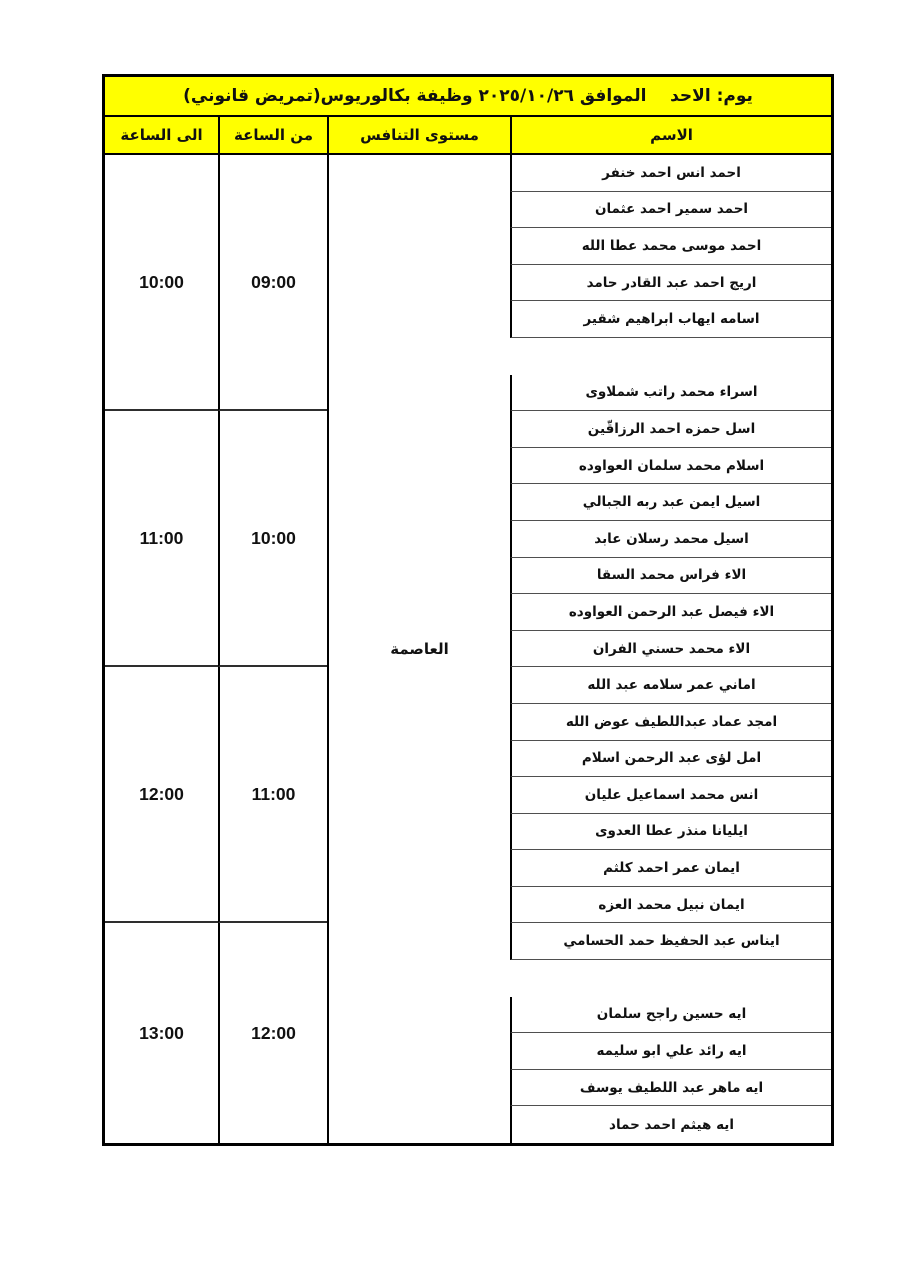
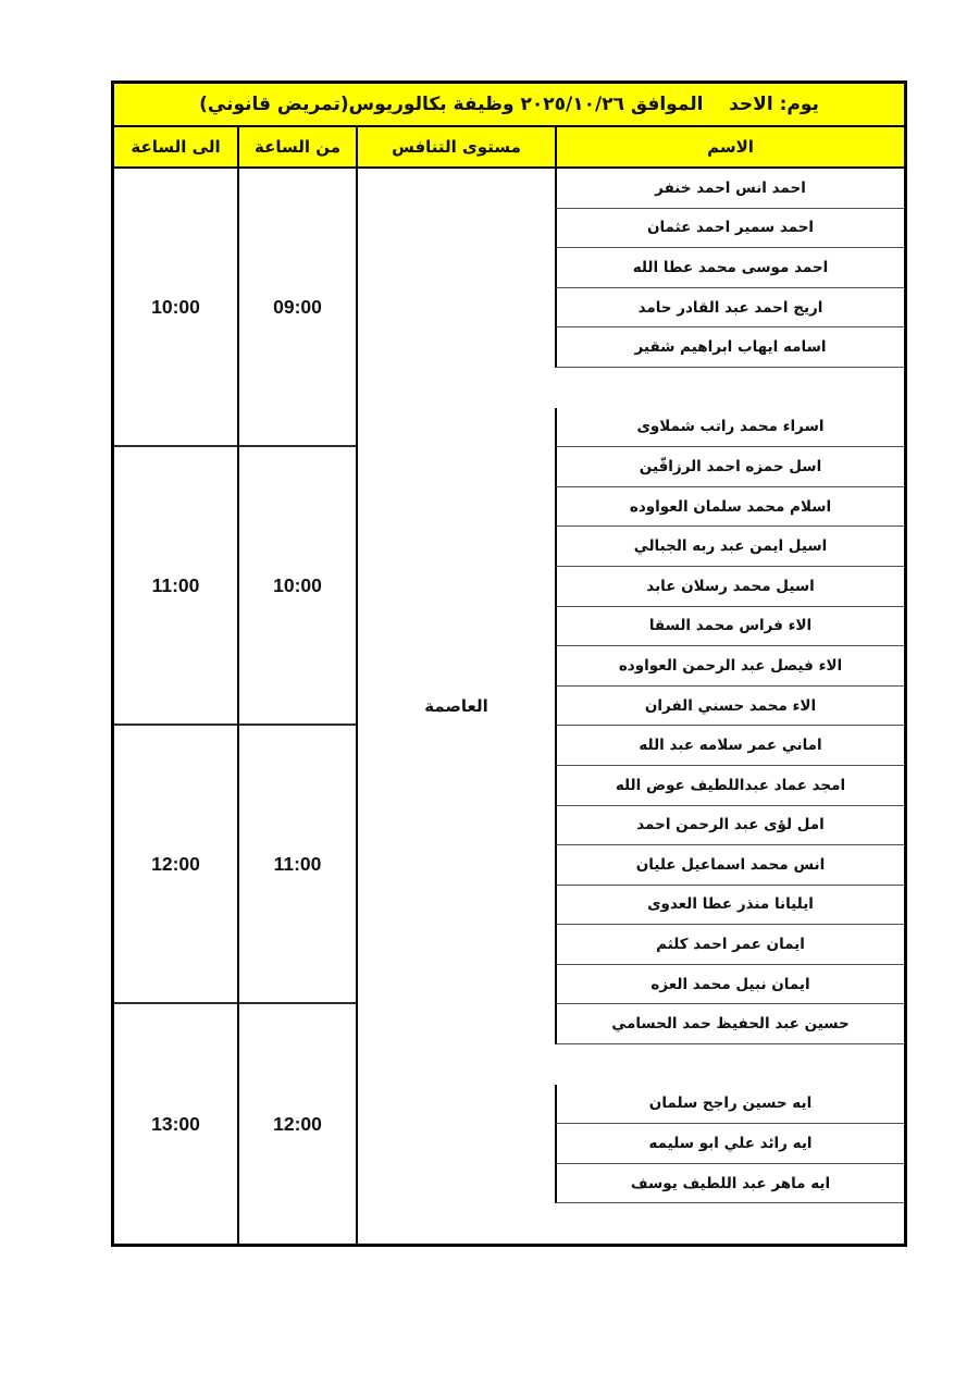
  يوم: الاحد الموافق ٢٠٢٥/١٠/٢٦ وظيفة بكالوريوس(تمريض قانوني)
  الاسم
  مستوى التنافس
  من الساعة
  الى الساعة
  العاصمة
  10:00
  09:00
  احمد انس احمد خنفر
  احمد سمير احمد عثمان
  احمد موسى محمد عطا الله
  اريج احمد عبد القادر حامد
  اسامه ايهاب ابراهيم شقير
  اسراء محمد راتب شملاوى
  11:00
  10:00
  اسل حمزه احمد الرزاقّين
  اسلام محمد سلمان العواوده
  اسيل ايمن عبد ربه الجبالي
  اسيل محمد رسلان عابد
  الاء فراس محمد السقا
  الاء فيصل عبد الرحمن العواوده
  الاء محمد حسني الفران
  12:00
  11:00
  اماني عمر سلامه عبد الله
  امجد عماد عبداللطيف عوض الله
- امل لؤى عبد الرحمن اسلام
+ امل لؤى عبد الرحمن احمد
  انس محمد اسماعيل عليان
  ايليانا منذر عطا العدوى
  ايمان عمر احمد كلثم
  ايمان نبيل محمد العزه
  13:00
  12:00
- ايناس عبد الحفيظ حمد الحسامي
+ حسين عبد الحفيظ حمد الحسامي
  ايه حسين راجح سلمان
  ايه رائد علي ابو سليمه
  ايه ماهر عبد اللطيف يوسف
- ايه هيثم احمد حماد
